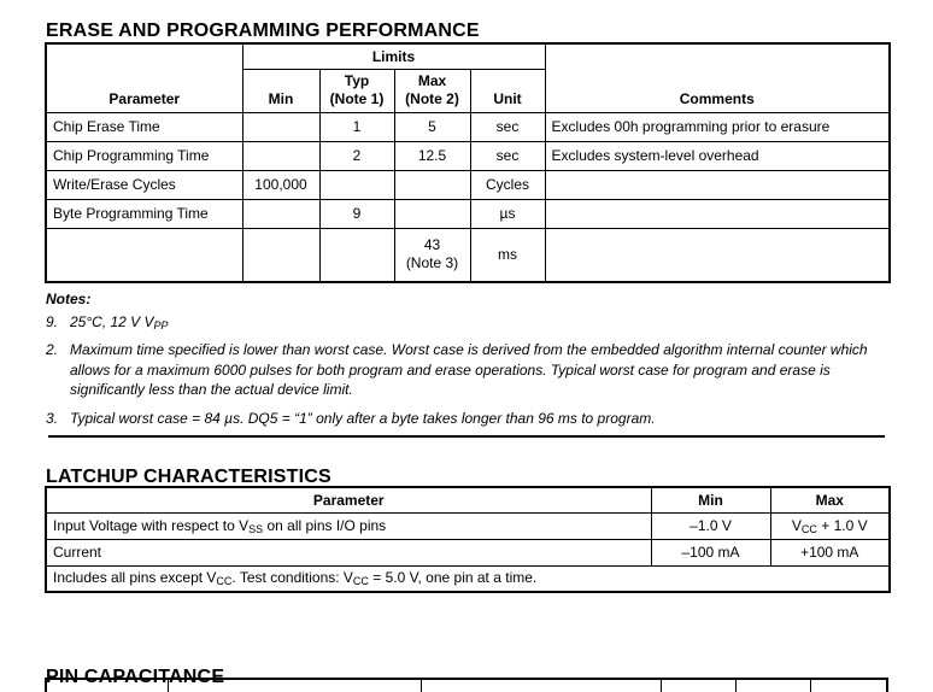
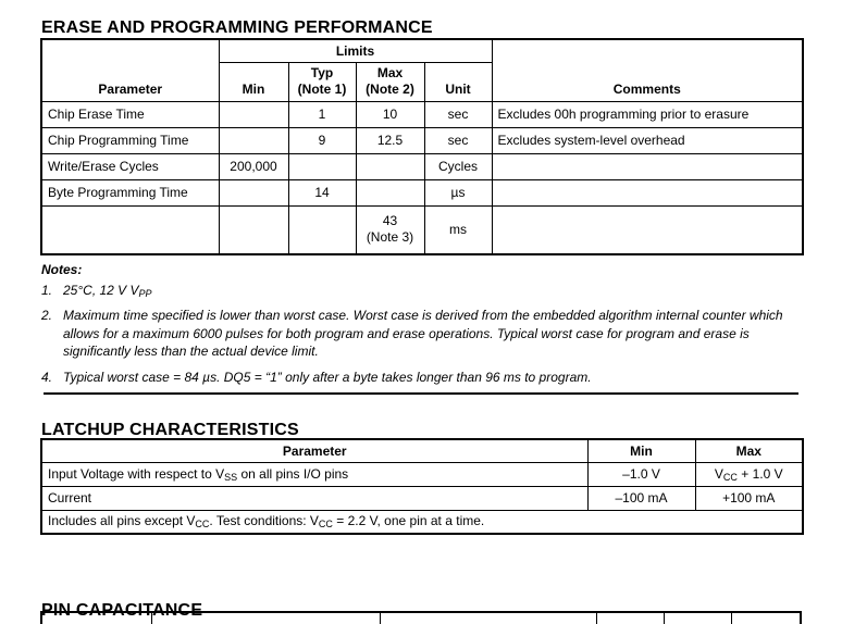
  ERASE AND PROGRAMMING PERFORMANCE
  Parameter	Limits	Comments
  Min	Typ (Note 1)	Max (Note 2)	Unit
- Chip Erase Time		1	5	sec	Excludes 00h programming prior to erasure
+ Chip Erase Time		1	10	sec	Excludes 00h programming prior to erasure
- Chip Programming Time		2	12.5	sec	Excludes system-level overhead
+ Chip Programming Time		9	12.5	sec	Excludes system-level overhead
- Write/Erase Cycles	100,000			Cycles
+ Write/Erase Cycles	200,000			Cycles
- Byte Programming Time		9		µs
+ Byte Programming Time		14		µs
  			43 (Note 3)	ms
  Notes:
- 9.
+ 1.
  25°C, 12 V VPP
  2.
  Maximum time specified is lower than worst case. Worst case is derived from the embedded algorithm internal counter which allows for a maximum 6000 pulses for both program and erase operations. Typical worst case for program and erase is significantly less than the actual device limit.
- 3.
+ 4.
  Typical worst case = 84 µs. DQ5 = “1” only after a byte takes longer than 96 ms to program.
  LATCHUP CHARACTERISTICS
  Parameter	Min	Max
  Input Voltage with respect to VSS on all pins I/O pins	–1.0 V	VCC + 1.0 V
  Current	–100 mA	+100 mA
- Includes all pins except VCC. Test conditions: VCC = 5.0 V, one pin at a time.
+ Includes all pins except VCC. Test conditions: VCC = 2.2 V, one pin at a time.
  PIN CAPACITANCE
